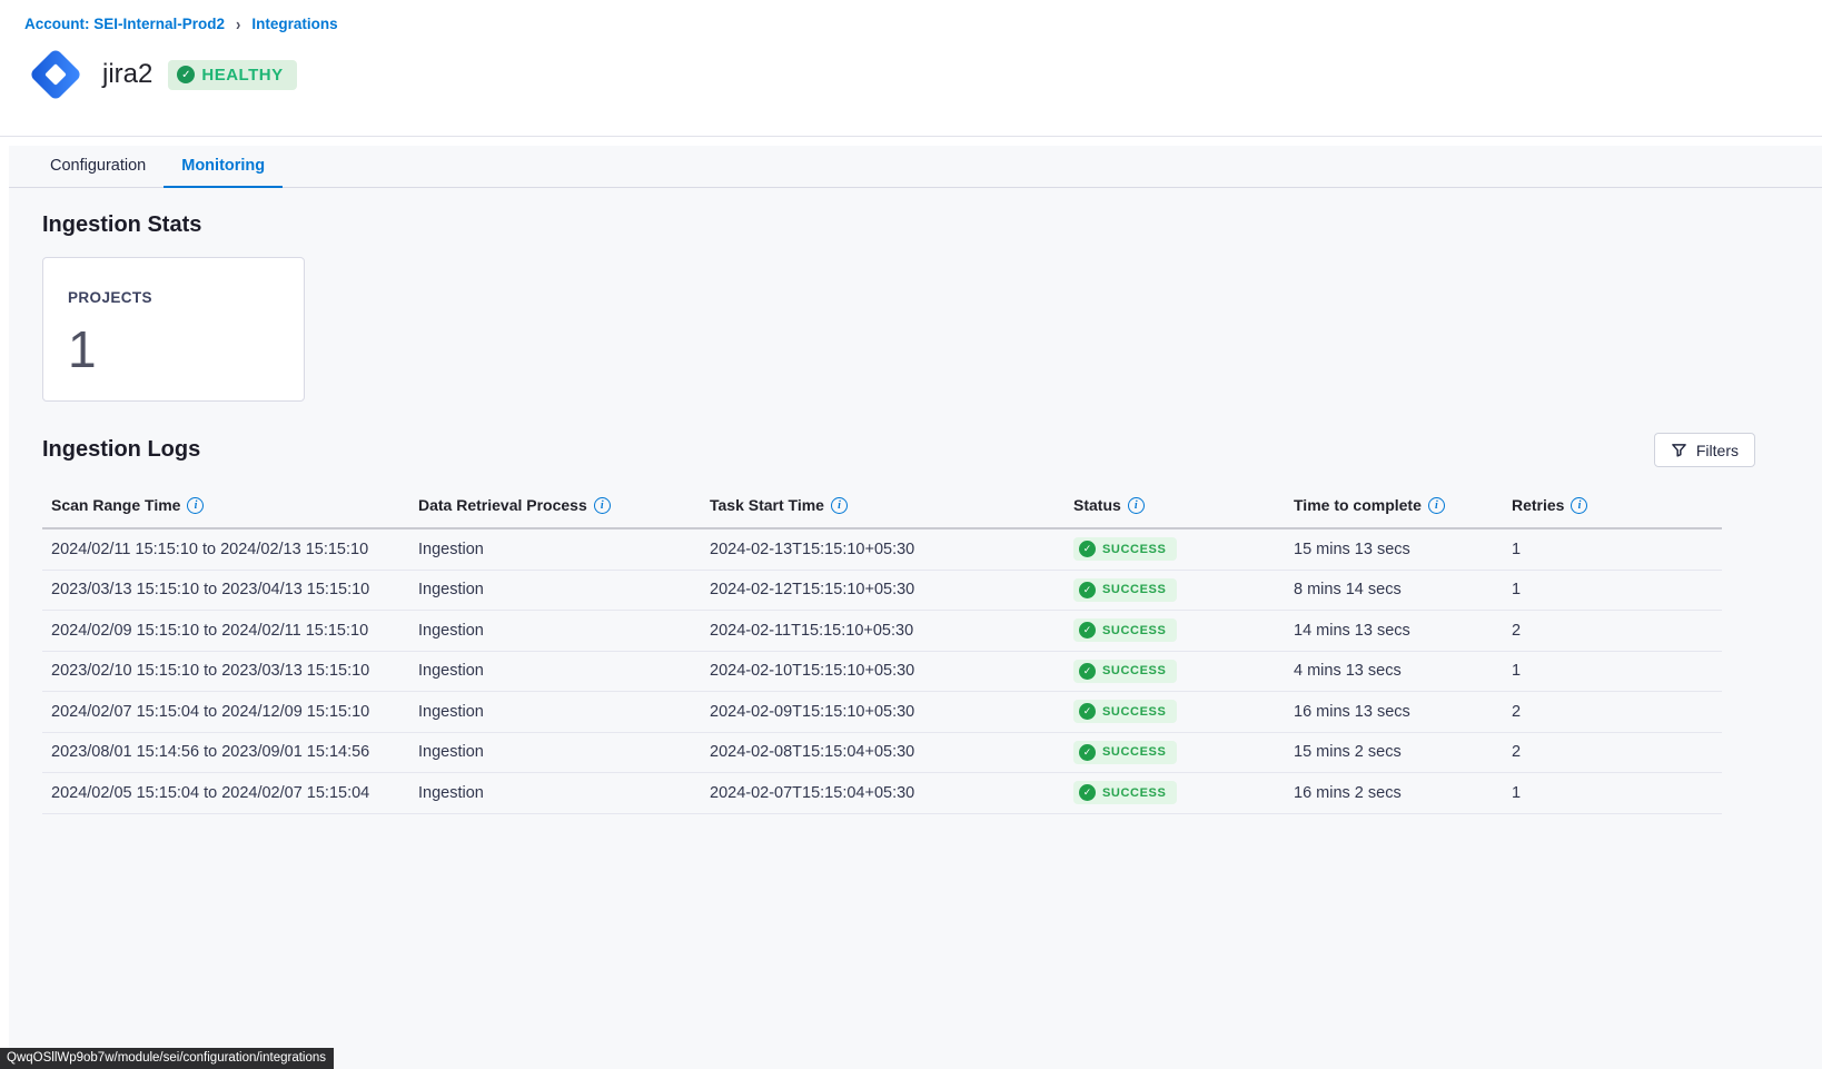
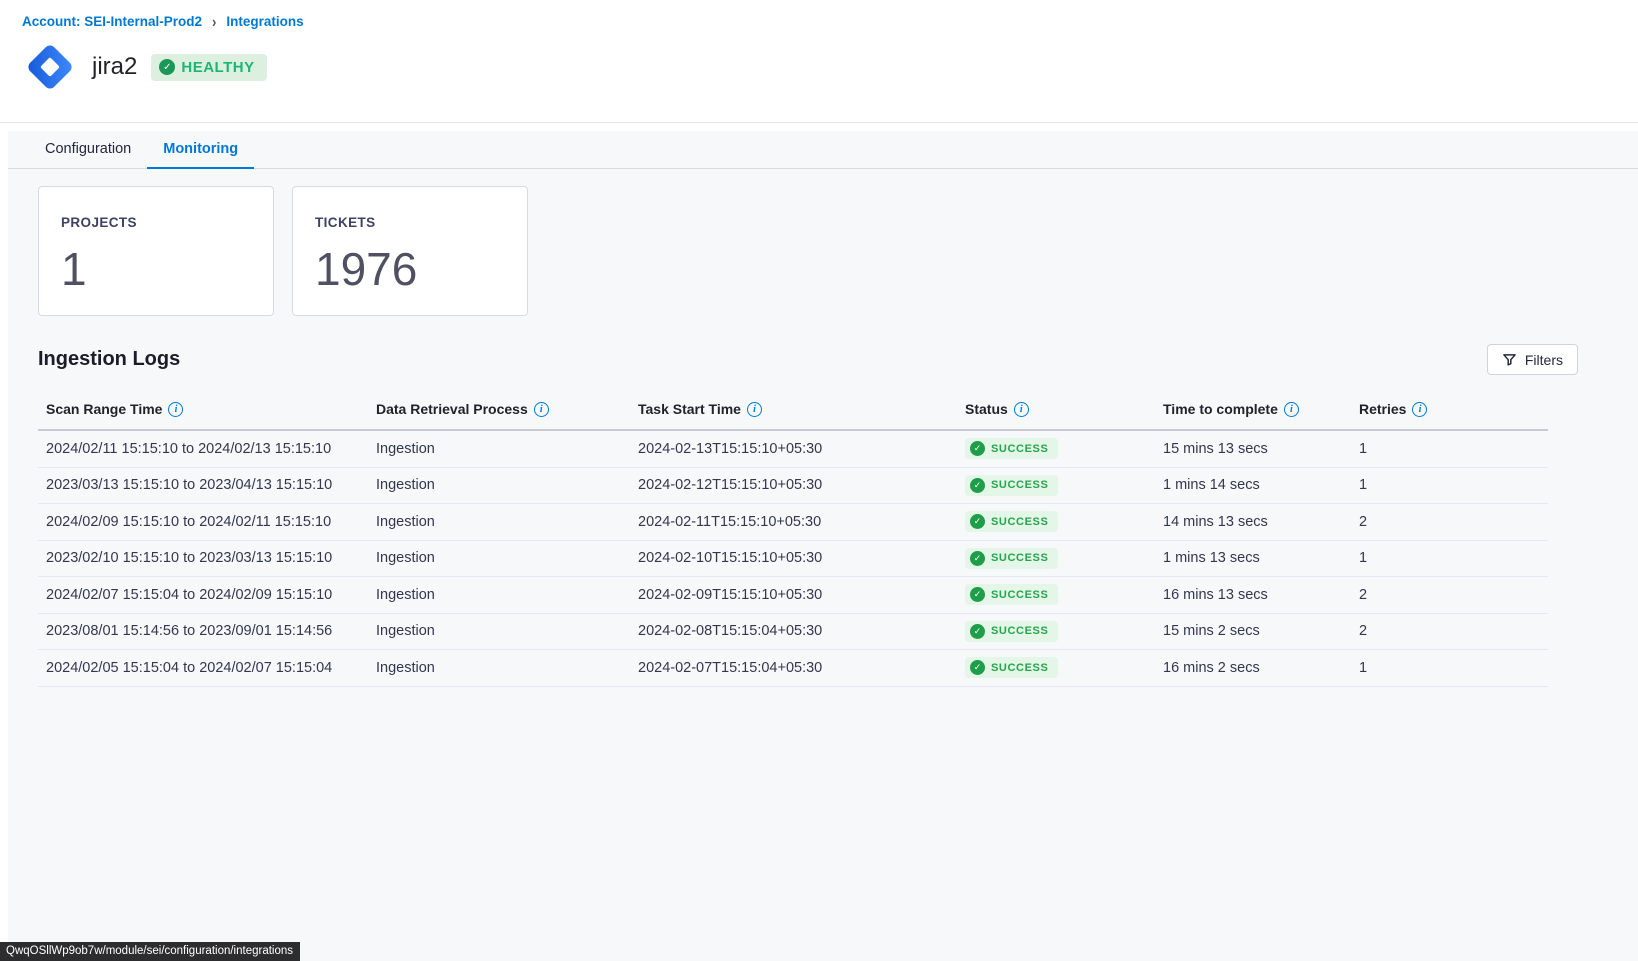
  Account: SEI-Internal-Prod2
  ›
  Integrations
  jira2
  ✓
  HEALTHY
  Configuration
  Monitoring
- Ingestion Stats
  PROJECTS
  1
+ TICKETS
+ 1976
  Ingestion Logs
  Filters
  Scan Range Time
  i
  Data Retrieval Process
  i
  Task Start Time
  i
  Status
  i
  Time to complete
  i
  Retries
  i
  2024/02/11 15:15:10 to 2024/02/13 15:15:10
  Ingestion
  2024-02-13T15:15:10+05:30
  ✓
  SUCCESS
  15 mins 13 secs
  1
  2023/03/13 15:15:10 to 2023/04/13 15:15:10
  Ingestion
  2024-02-12T15:15:10+05:30
  ✓
  SUCCESS
- 8 mins 14 secs
+ 1 mins 14 secs
  1
  2024/02/09 15:15:10 to 2024/02/11 15:15:10
  Ingestion
  2024-02-11T15:15:10+05:30
  ✓
  SUCCESS
  14 mins 13 secs
  2
  2023/02/10 15:15:10 to 2023/03/13 15:15:10
  Ingestion
  2024-02-10T15:15:10+05:30
  ✓
  SUCCESS
- 4 mins 13 secs
+ 1 mins 13 secs
  1
- 2024/02/07 15:15:04 to 2024/12/09 15:15:10
+ 2024/02/07 15:15:04 to 2024/02/09 15:15:10
  Ingestion
  2024-02-09T15:15:10+05:30
  ✓
  SUCCESS
  16 mins 13 secs
  2
  2023/08/01 15:14:56 to 2023/09/01 15:14:56
  Ingestion
  2024-02-08T15:15:04+05:30
  ✓
  SUCCESS
  15 mins 2 secs
  2
  2024/02/05 15:15:04 to 2024/02/07 15:15:04
  Ingestion
  2024-02-07T15:15:04+05:30
  ✓
  SUCCESS
  16 mins 2 secs
  1
  QwqOSllWp9ob7w/module/sei/configuration/integrations
